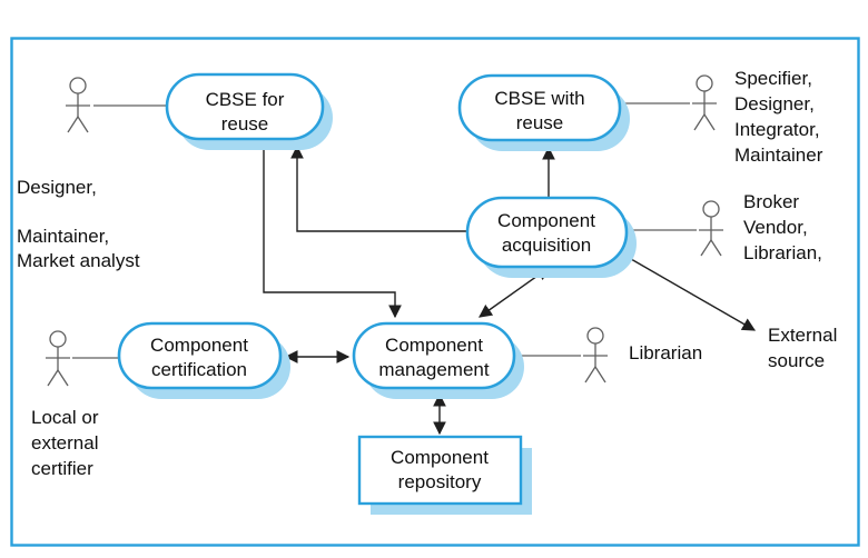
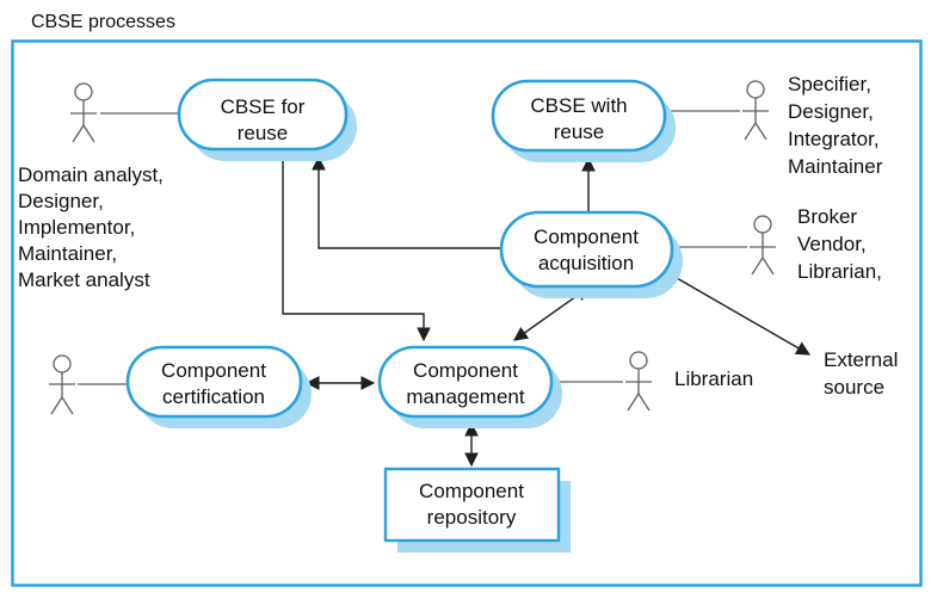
+ CBSE processes
  CBSE for
  reuse
  CBSE with
  reuse
  Component
  acquisition
  Component
  certification
  Component
  management
  Component
  repository
+ Domain analyst,
  Designer,
+ Implementor,
  Maintainer,
  Market analyst
  Specifier,
  Designer,
  Integrator,
  Maintainer
  Broker
  Vendor,
  Librarian,
- Local or
- external
- certifier
  Librarian
  External
  source
